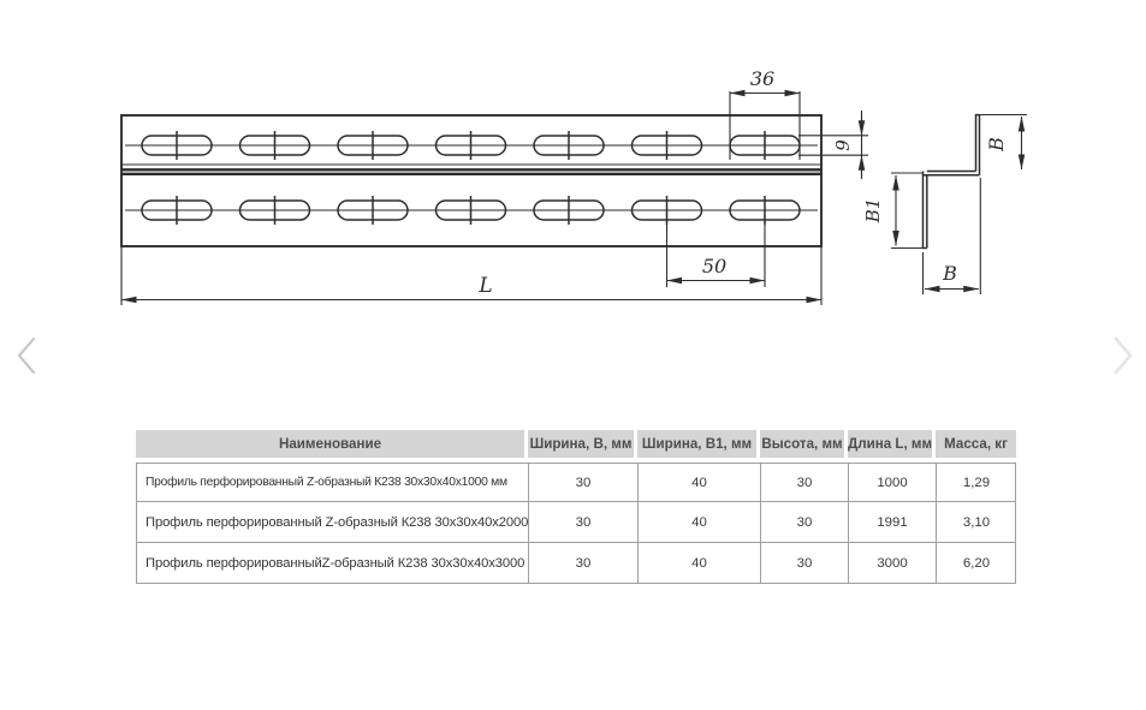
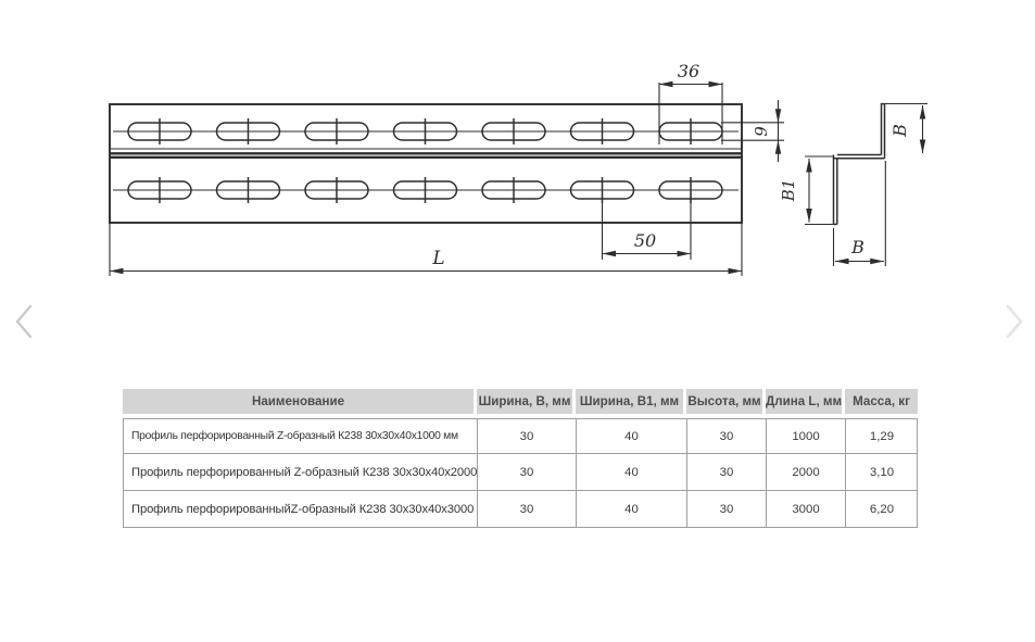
  36
  50
  L
  B
  Наименование
  Ширина, В, мм
  Ширина, В1, мм
  Высота, мм
  Длина L, мм
  Масса, кг
  Профиль перфорированный Z-образный К238 30х30х40х1000 мм
  30
  40
  30
  1000
  1,29
  Профиль перфорированный Z-образный К238 30х30х40х2000
  30
  40
  30
- 1991
+ 2000
  3,10
  Профиль перфорированныйZ-образный К238 30х30х40х3000
  30
  40
  30
  3000
  6,20
